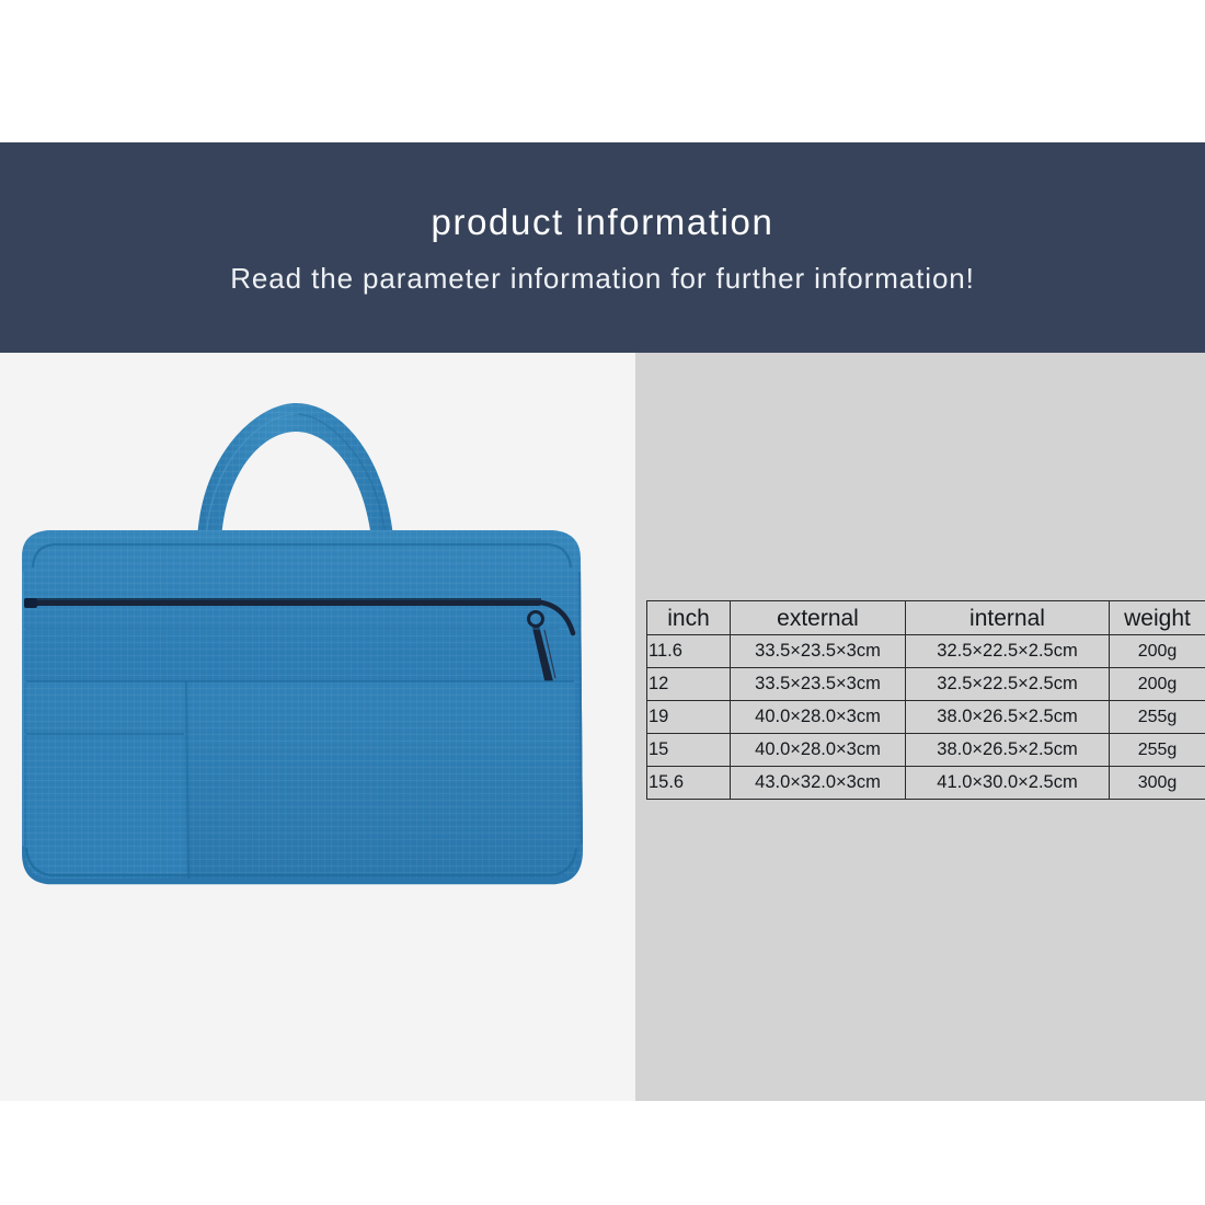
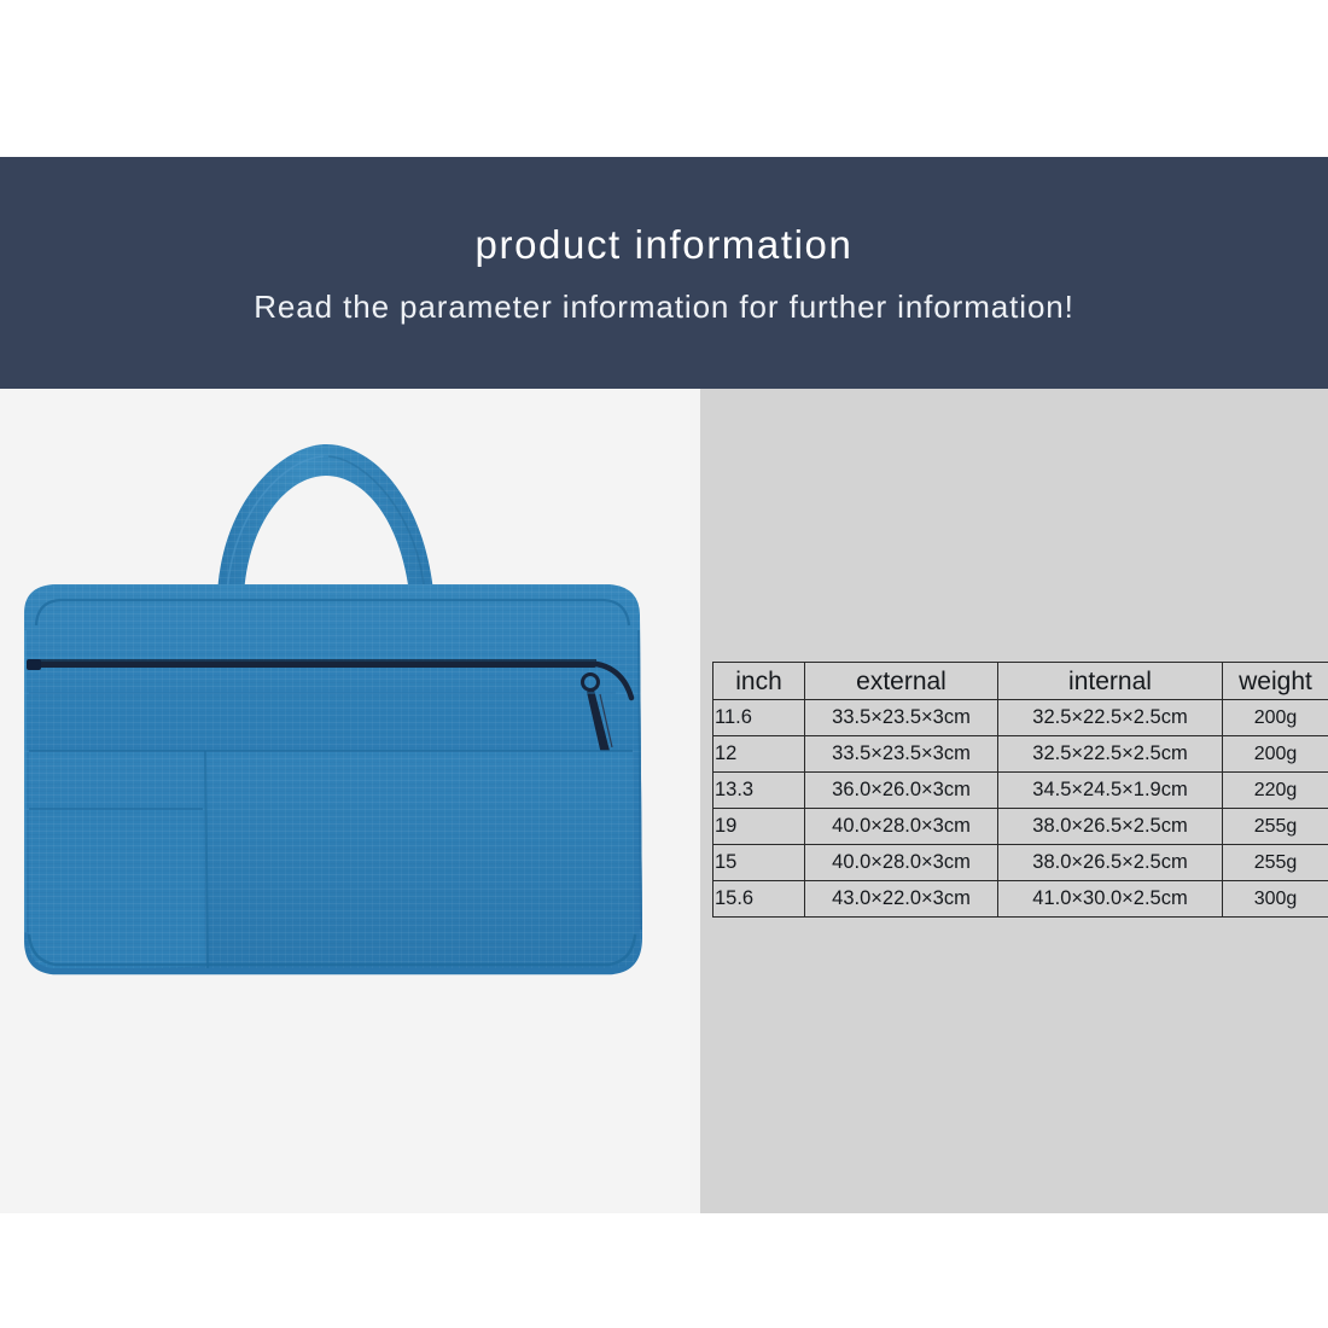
  product information
  Read the parameter information for further information!
  inch	external	internal	weight
  11.6	33.5×23.5×3cm	32.5×22.5×2.5cm	200g
  12	33.5×23.5×3cm	32.5×22.5×2.5cm	200g
+ 13.3	36.0×26.0×3cm	34.5×24.5×1.9cm	220g
  19	40.0×28.0×3cm	38.0×26.5×2.5cm	255g
  15	40.0×28.0×3cm	38.0×26.5×2.5cm	255g
- 15.6	43.0×32.0×3cm	41.0×30.0×2.5cm	300g
+ 15.6	43.0×22.0×3cm	41.0×30.0×2.5cm	300g
